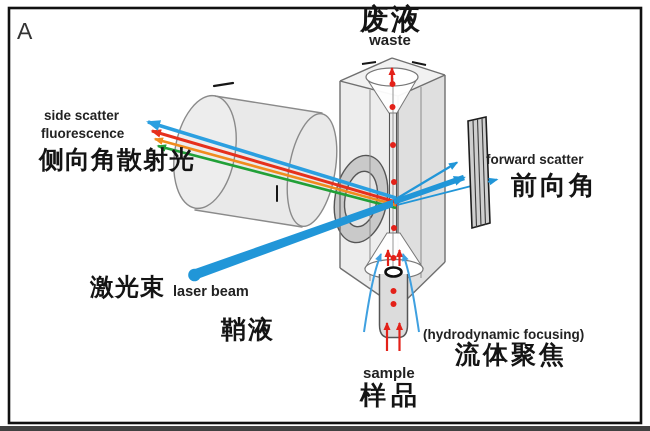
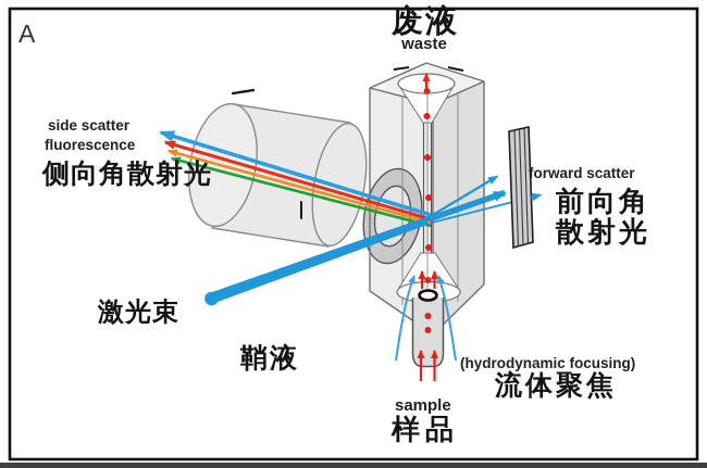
  A
  废液
  waste
  side scatter
  fluorescence
  侧向角散射光
  forward scatter
  前向角
+ 散射光
  激光束
- laser beam
  鞘液
  (hydrodynamic focusing)
  流体聚焦
  sample
  样品
